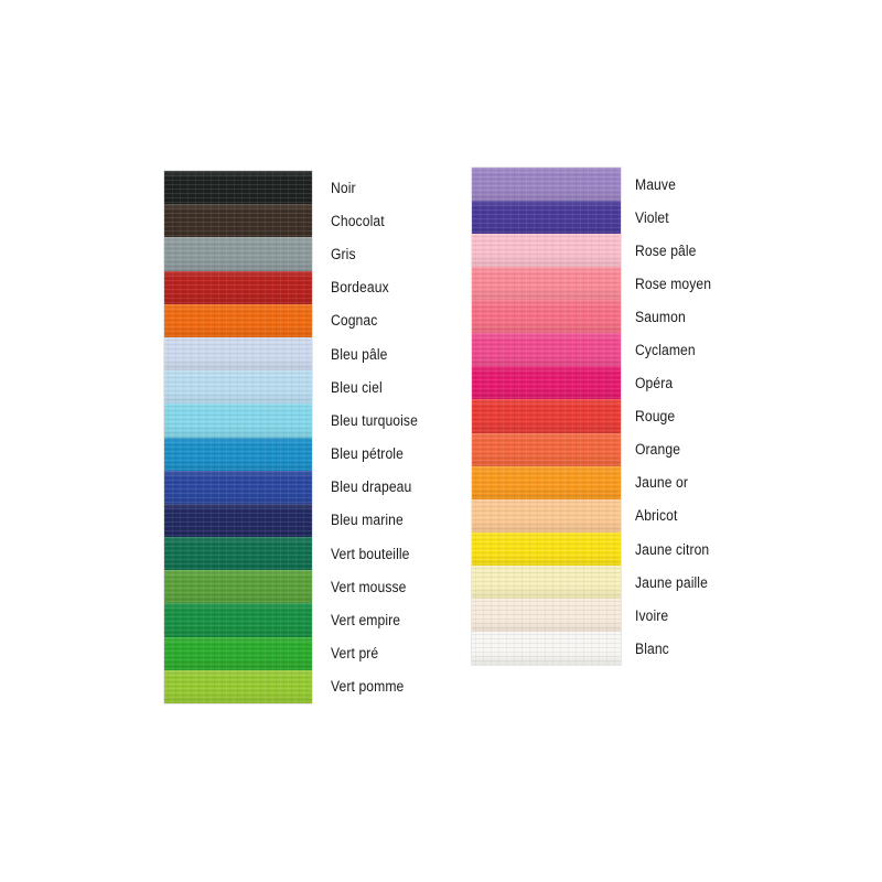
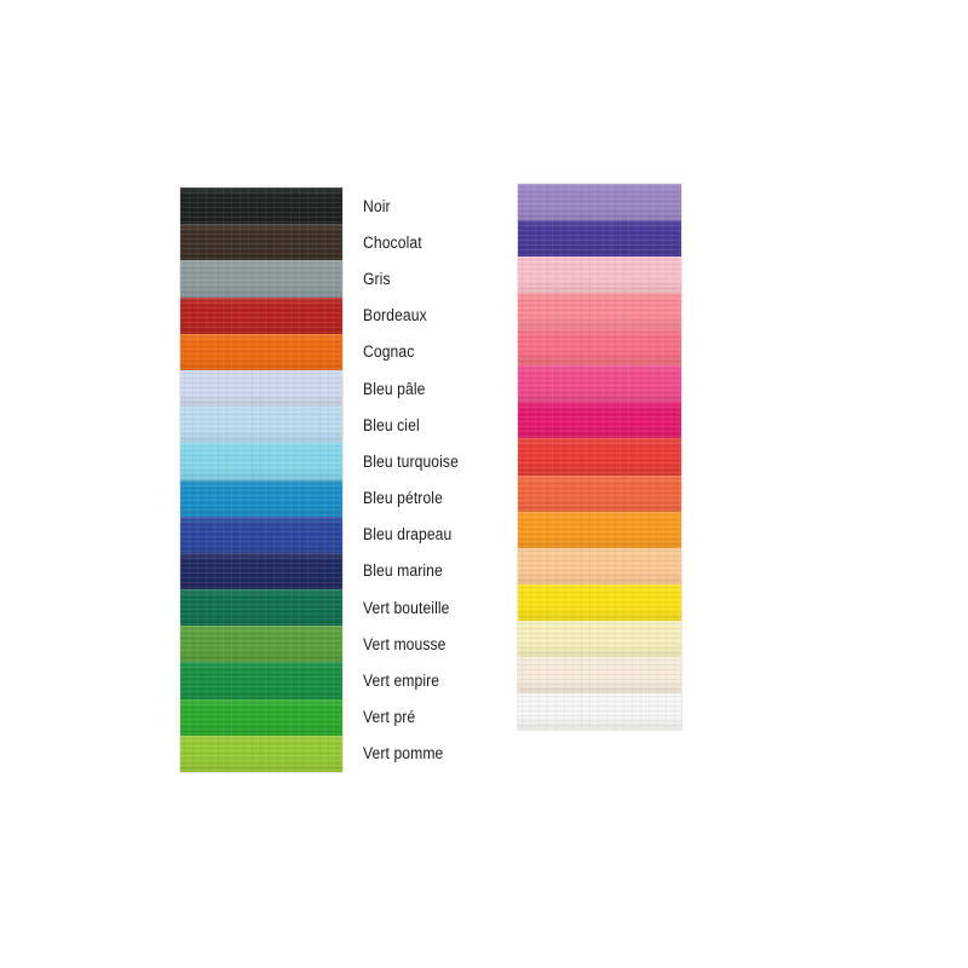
  Noir
  Chocolat
  Gris
  Bordeaux
  Cognac
  Bleu pâle
  Bleu ciel
  Bleu turquoise
  Bleu pétrole
  Bleu drapeau
  Bleu marine
  Vert bouteille
  Vert mousse
  Vert empire
  Vert pré
  Vert pomme
- Mauve
- Violet
- Rose pâle
- Rose moyen
- Saumon
- Cyclamen
- Opéra
- Rouge
- Orange
- Jaune or
- Abricot
- Jaune citron
- Jaune paille
- Ivoire
- Blanc
